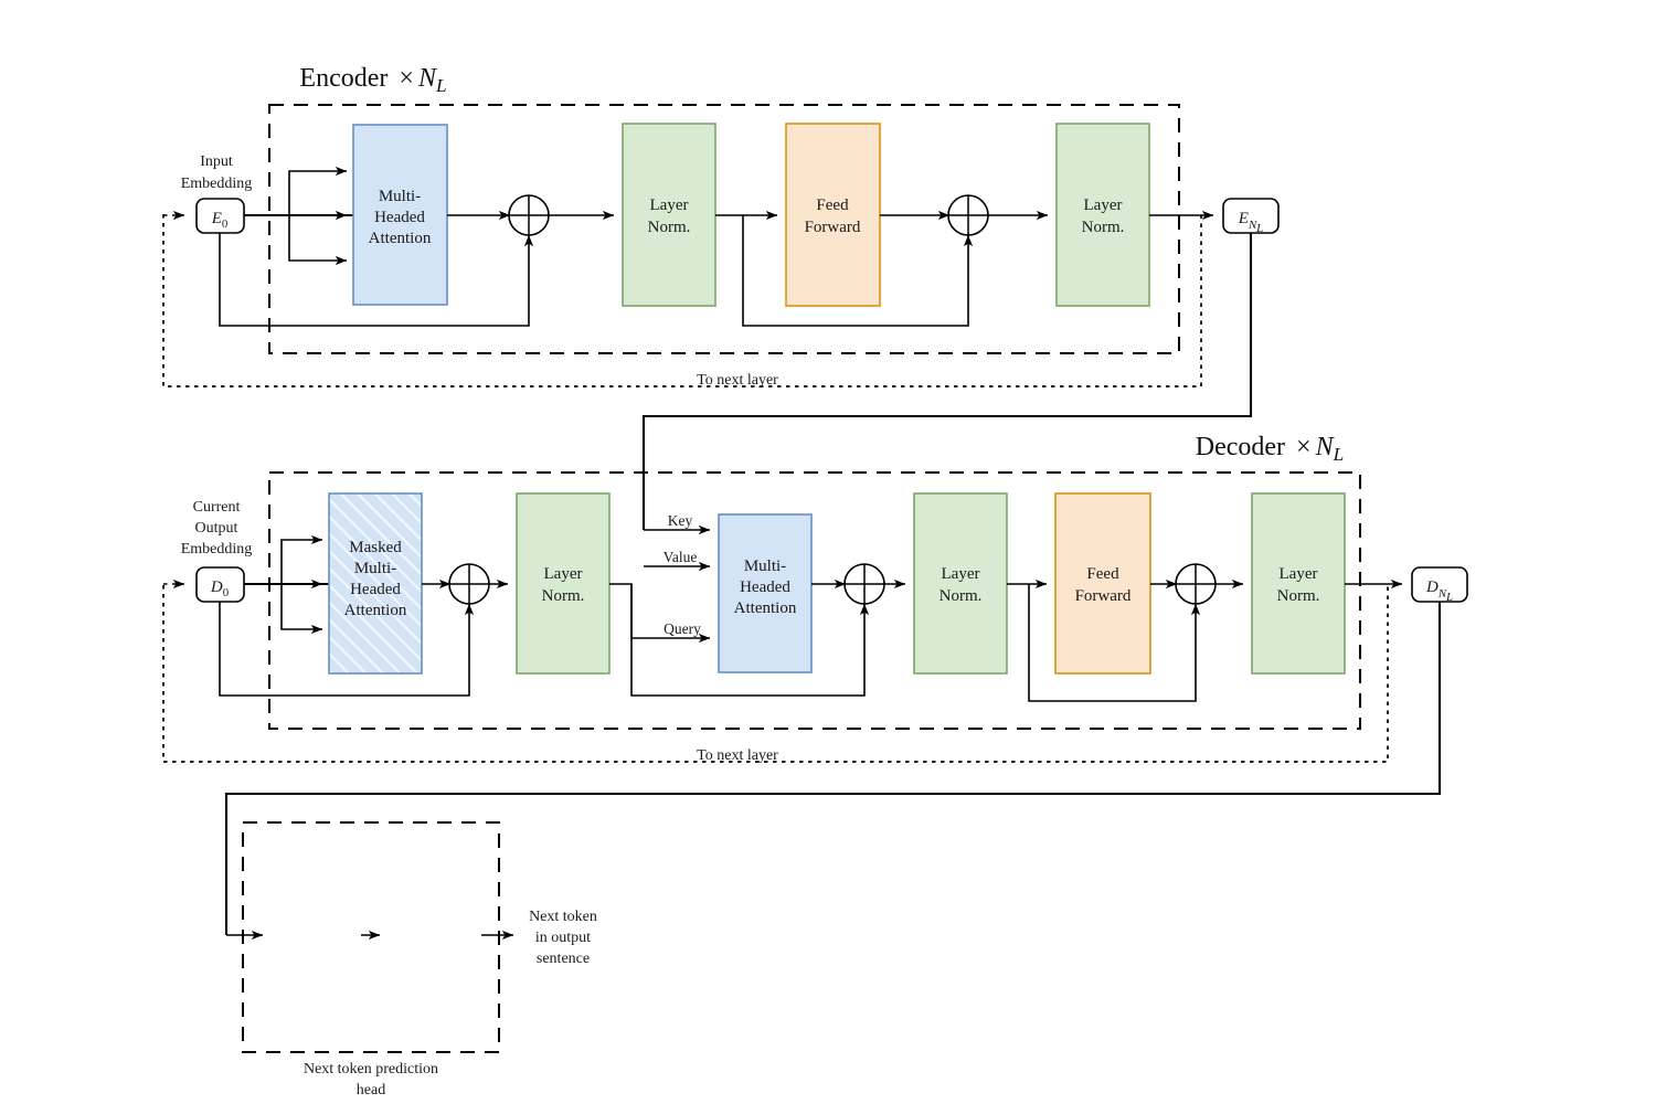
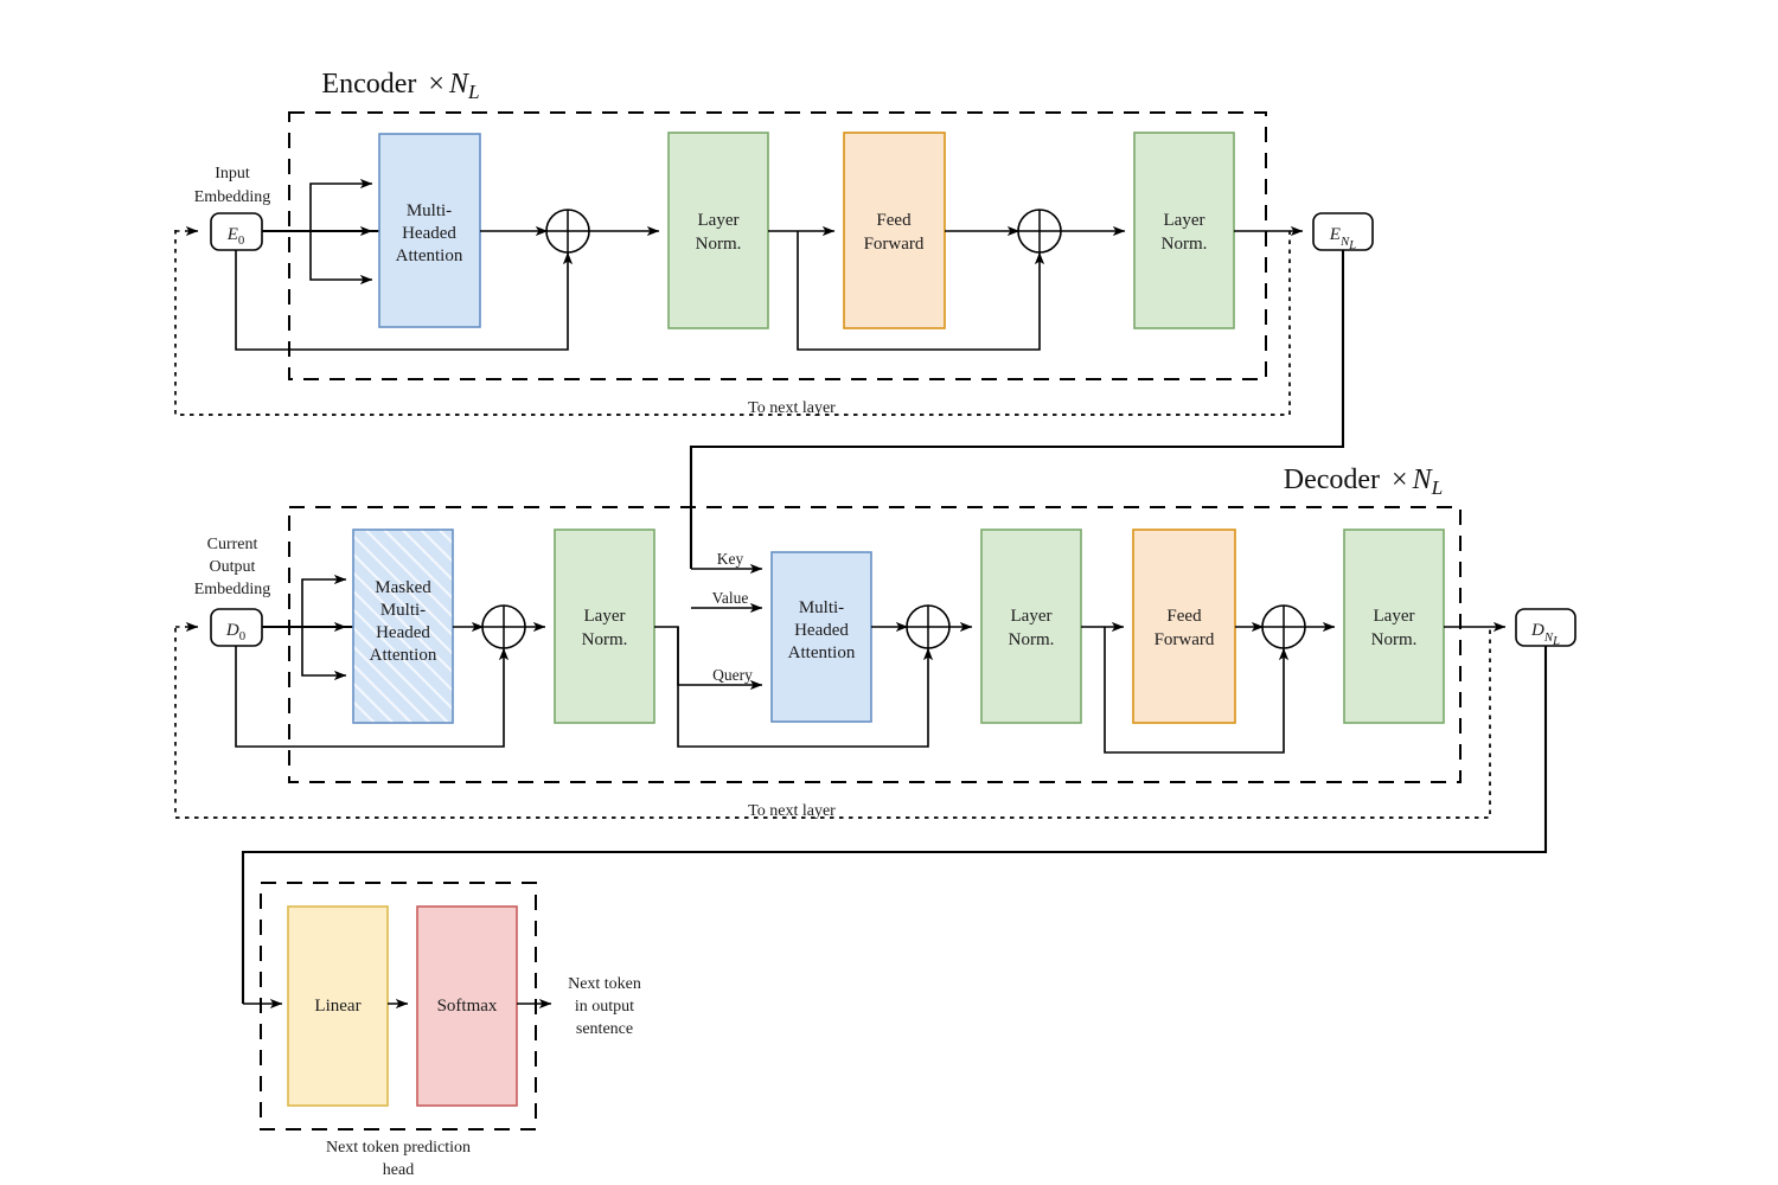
  Encoder × NL
  Input
  Embedding
  E0
  Multi-
  Headed
  Attention
  Layer
  Norm.
  Feed
  Forward
  Layer
  Norm.
  ENL
  To next layer
  Decoder × NL
  Current
  Output
  Embedding
  D0
  Masked
  Multi-
  Headed
  Attention
  Layer
  Norm.
  Key
  Value
  Query
  Multi-
  Headed
  Attention
  Layer
  Norm.
  Feed
  Forward
  Layer
  Norm.
  DNL
  To next layer
+ Linear
+ Softmax
  Next token
  in output
  sentence
  Next token prediction
  head
